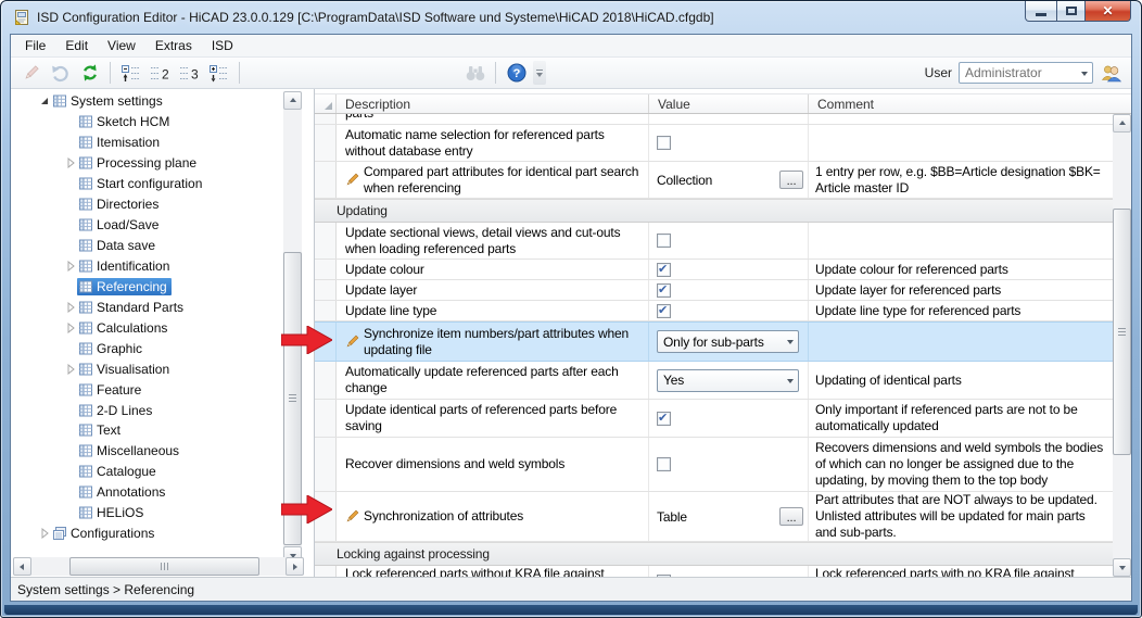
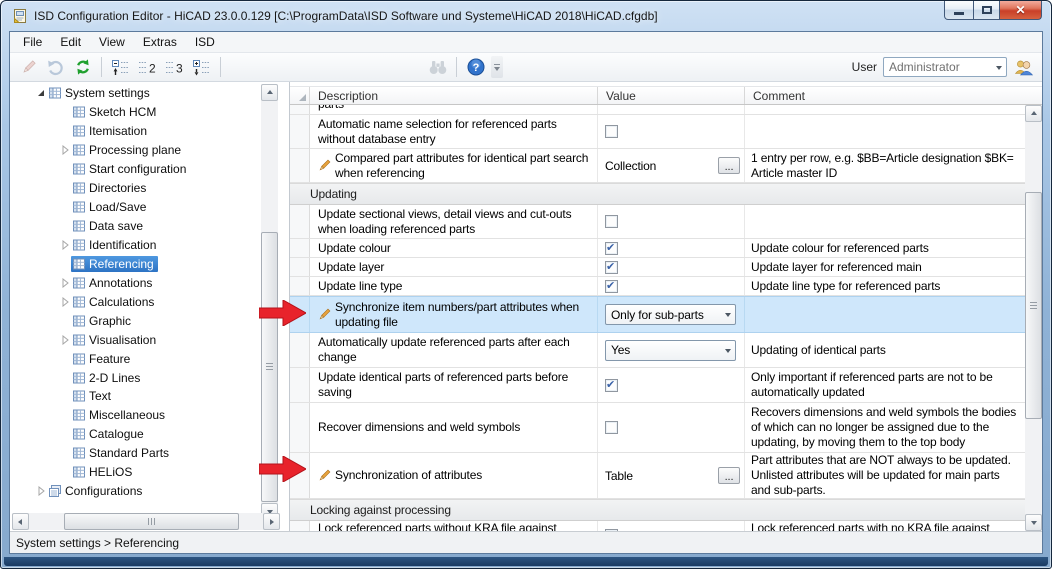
  ISD Configuration Editor - HiCAD 23.0.0.129 [C:\ProgramData\ISD Software und Systeme\HiCAD 2018\HiCAD.cfgdb]
  ✕
  File
  Edit
  View
  Extras
  ISD
  2
  3
  ?
  User
  Administrator
  System settings
  Sketch HCM
  Itemisation
  Processing plane
  Start configuration
  Directories
  Load/Save
  Data save
  Identification
  Referencing
- Standard Parts
+ Annotations
  Calculations
  Graphic
  Visualisation
  Feature
  2-D Lines
  Text
  Miscellaneous
  Catalogue
- Annotations
+ Standard Parts
  HELiOS
  Configurations
  Description
  Value
  Comment
  Automatic name selection for referenced parts without database entry
  Compared part attributes for identical part search when referencing
  Collection
  ...
  1 entry per row, e.g. $BB=Article designation $BK= Article master ID
  Updating
  Update sectional views, detail views and cut-outs when loading referenced parts
  Update colour
  Update colour for referenced parts
  Update layer
- Update layer for referenced parts
+ Update layer for referenced main
  Update line type
  Update line type for referenced parts
  Synchronize item numbers/part attributes when updating file
  Only for sub-parts
  Automatically update referenced parts after each change
  Yes
  Updating of identical parts
  Update identical parts of referenced parts before saving
  Only important if referenced parts are not to be automatically updated
  Recover dimensions and weld symbols
  Recovers dimensions and weld symbols the bodies of which can no longer be assigned due to the updating, by moving them to the top body
  Synchronization of attributes
  Table
  ...
  Part attributes that are NOT always to be updated. Unlisted attributes will be updated for main parts and sub-parts.
  Locking against processing
  System settings > Referencing
